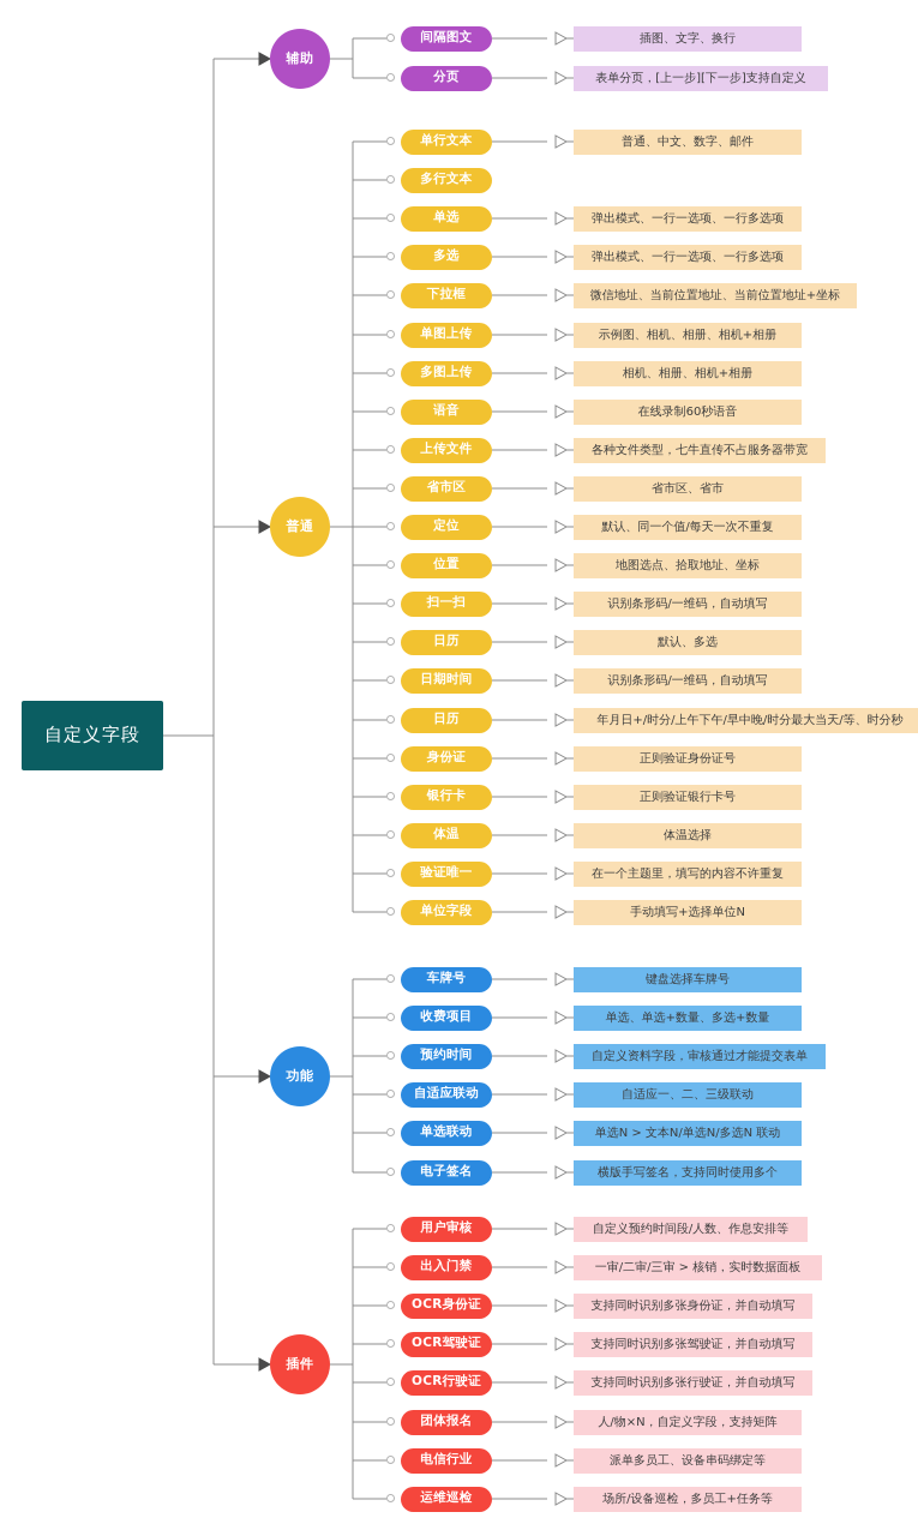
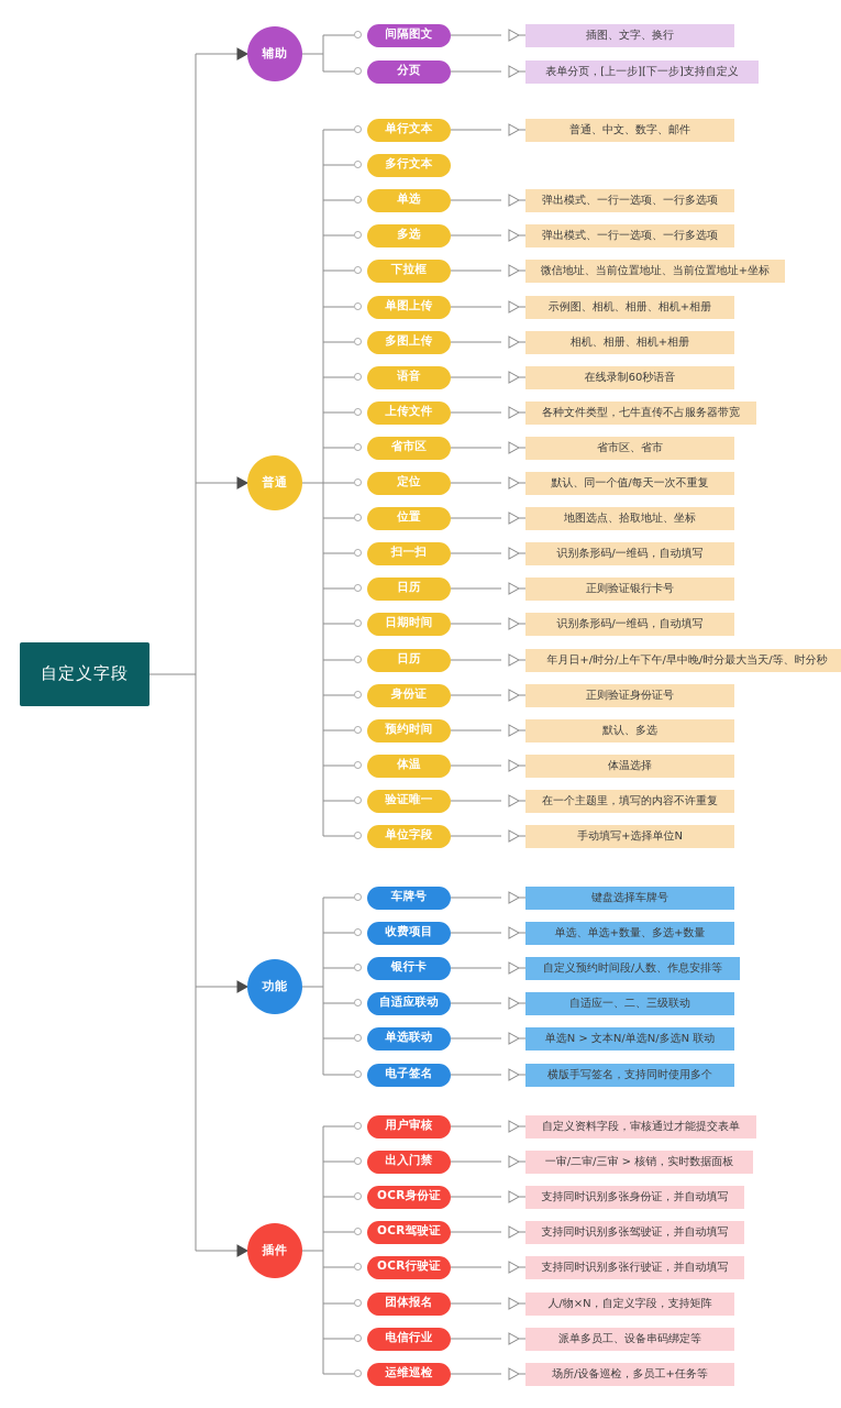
  自定义字段
  辅助
  间隔图文
  插图、文字、换行
  分页
  表单分页，[上一步][下一步]支持自定义
  普通
  单行文本
  普通、中文、数字、邮件
  多行文本
  单选
  弹出模式、一行一选项、一行多选项
  多选
  弹出模式、一行一选项、一行多选项
  下拉框
  微信地址、当前位置地址、当前位置地址+坐标
  单图上传
  示例图、相机、相册、相机+相册
  多图上传
  相机、相册、相机+相册
  语音
  在线录制60秒语音
  上传文件
  各种文件类型，七牛直传不占服务器带宽
  省市区
  省市区、省市
  定位
  默认、同一个值/每天一次不重复
  位置
  地图选点、拾取地址、坐标
  扫一扫
  识别条形码/一维码，自动填写
  日历
- 默认、多选
+ 正则验证银行卡号
  日期时间
  识别条形码/一维码，自动填写
  日历
  年月日+/时分/上午下午/早中晚/时分最大当天/等、时分秒
  身份证
  正则验证身份证号
- 银行卡
+ 预约时间
- 正则验证银行卡号
+ 默认、多选
  体温
  体温选择
  验证唯一
  在一个主题里，填写的内容不许重复
  单位字段
  手动填写+选择单位N
  功能
  车牌号
  键盘选择车牌号
  收费项目
  单选、单选+数量、多选+数量
- 预约时间
+ 银行卡
- 自定义资料字段，审核通过才能提交表单
+ 自定义预约时间段/人数、作息安排等
  自适应联动
  自适应一、二、三级联动
  单选联动
  单选N > 文本N/单选N/多选N 联动
  电子签名
  横版手写签名，支持同时使用多个
  插件
  用户审核
- 自定义预约时间段/人数、作息安排等
+ 自定义资料字段，审核通过才能提交表单
  出入门禁
  一审/二审/三审 > 核销，实时数据面板
  OCR身份证
  支持同时识别多张身份证，并自动填写
  OCR驾驶证
  支持同时识别多张驾驶证，并自动填写
  OCR行驶证
  支持同时识别多张行驶证，并自动填写
  团体报名
  人/物×N，自定义字段，支持矩阵
  电信行业
  派单多员工、设备串码绑定等
  运维巡检
  场所/设备巡检，多员工+任务等
